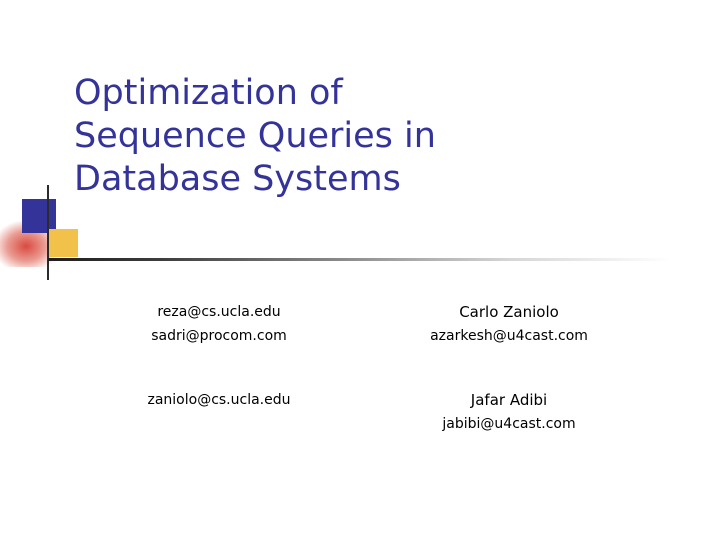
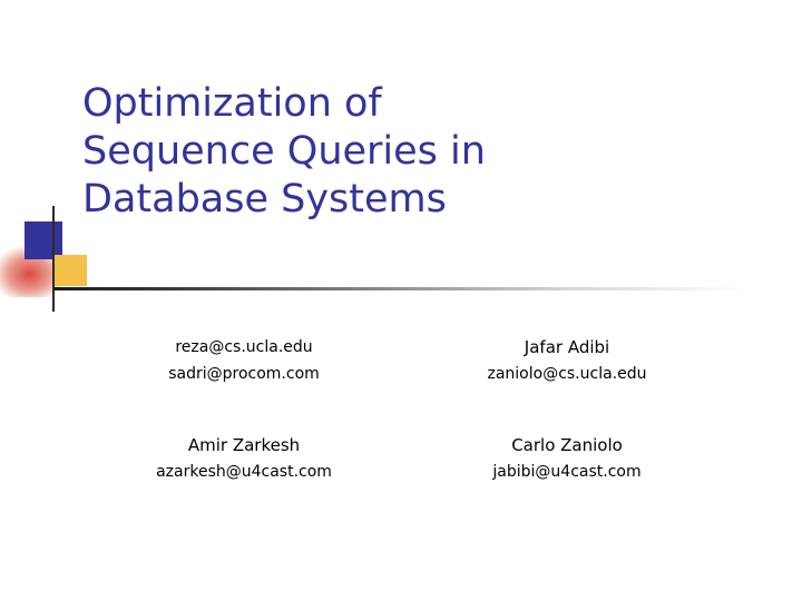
  Optimization of
  Sequence Queries in
  Database Systems
  reza@cs.ucla.edu
  sadri@procom.com
- Carlo Zaniolo
+ Jafar Adibi
- azarkesh@u4cast.com
+ zaniolo@cs.ucla.edu
+ Amir Zarkesh
- zaniolo@cs.ucla.edu
+ azarkesh@u4cast.com
- Jafar Adibi
+ Carlo Zaniolo
  jabibi@u4cast.com
